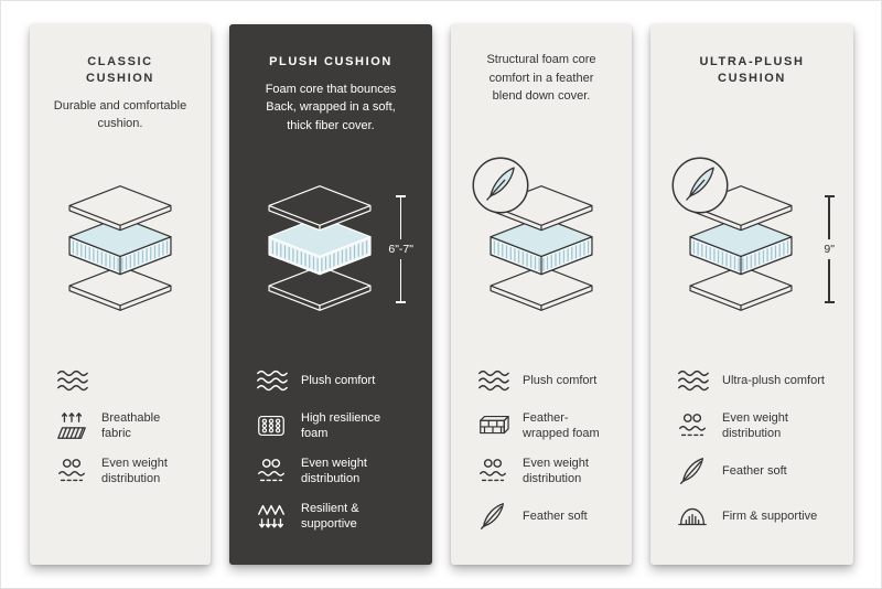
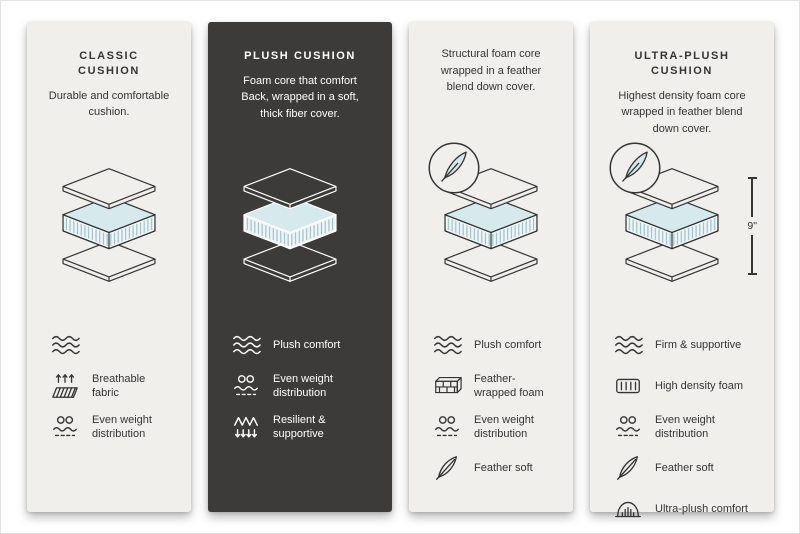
  CLASSIC CUSHION
  Durable and comfortable cushion.
  Breathable fabric
  Even weight distribution
  PLUSH CUSHION
- Foam core that bounces Back, wrapped in a soft, thick fiber cover.
+ Foam core that comfort Back, wrapped in a soft, thick fiber cover.
- 6"-7"
  Plush comfort
- High resilience foam
  Even weight distribution
  Resilient & supportive
- Structural foam core comfort in a feather blend down cover.
+ Structural foam core wrapped in a feather blend down cover.
  Plush comfort
  Feather-wrapped foam
  Even weight distribution
  Feather soft
  ULTRA-PLUSH CUSHION
+ Highest density foam core wrapped in feather blend down cover.
  9"
- Ultra-plush comfort
+ Firm & supportive
+ High density foam
  Even weight distribution
  Feather soft
- Firm & supportive
+ Ultra-plush comfort
